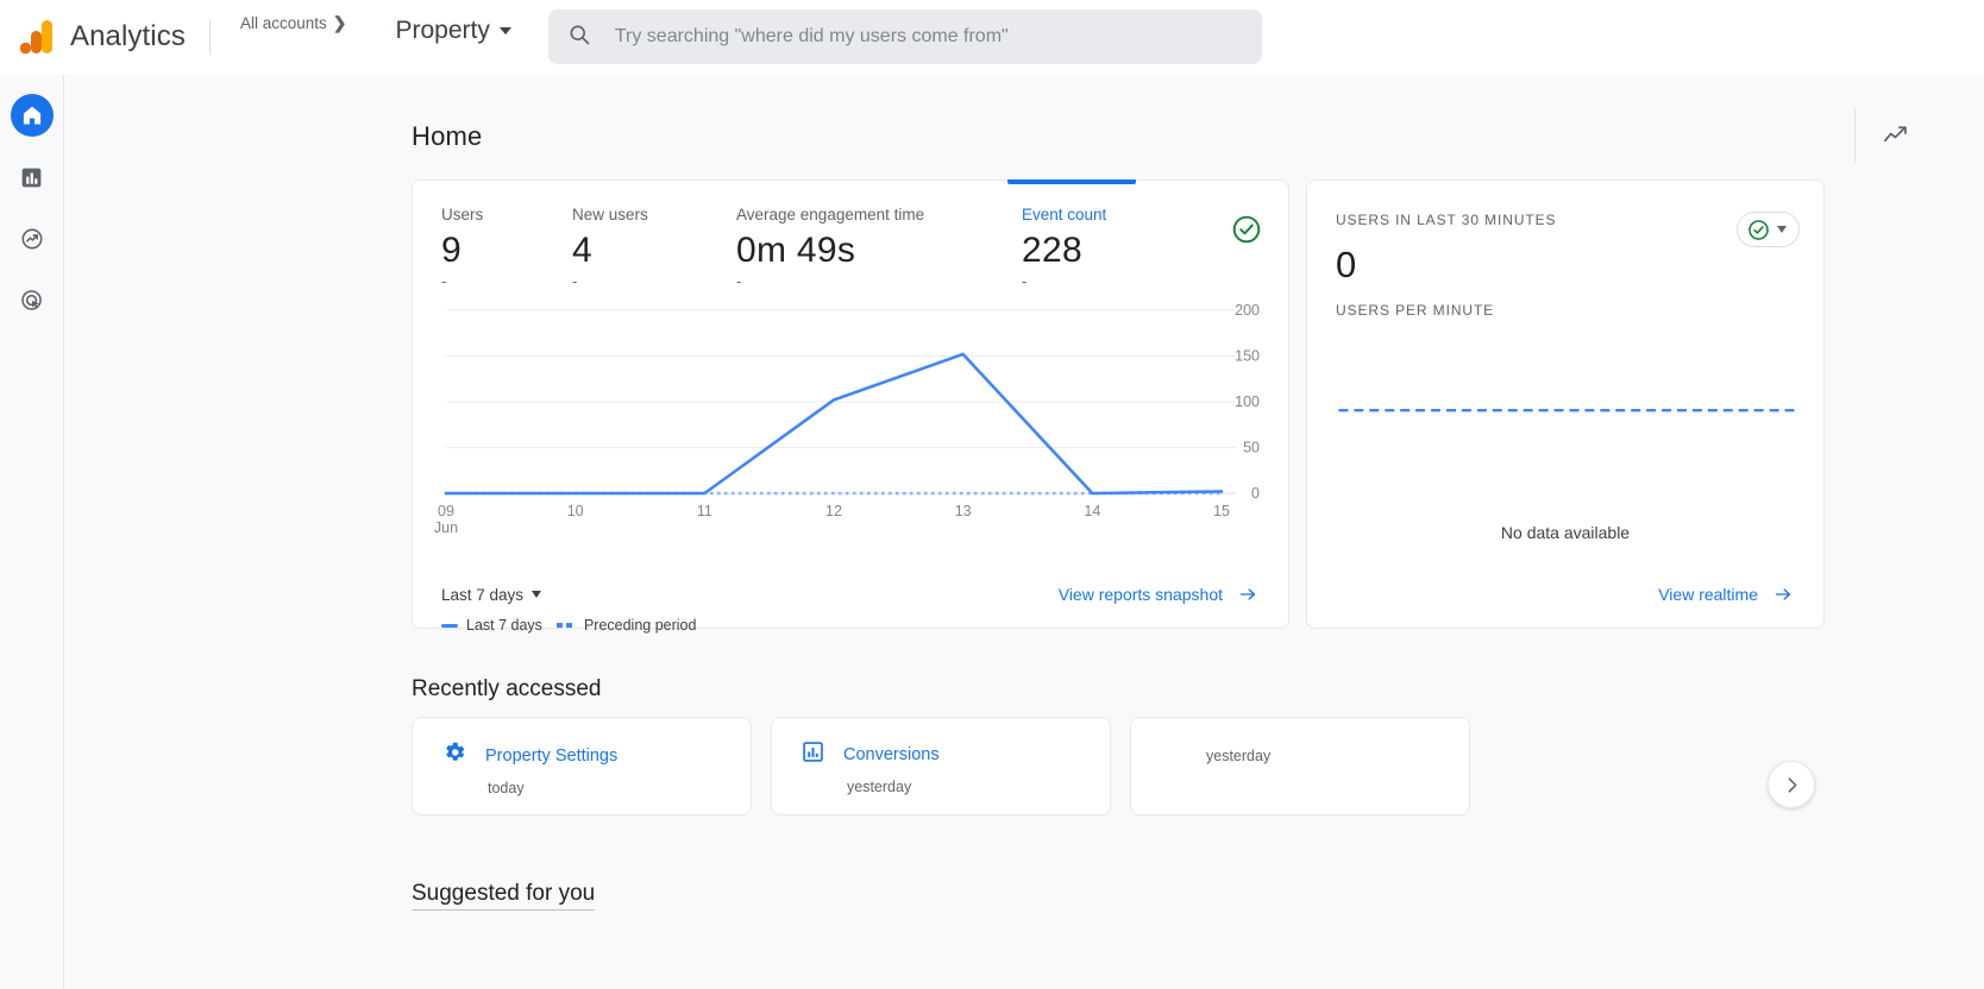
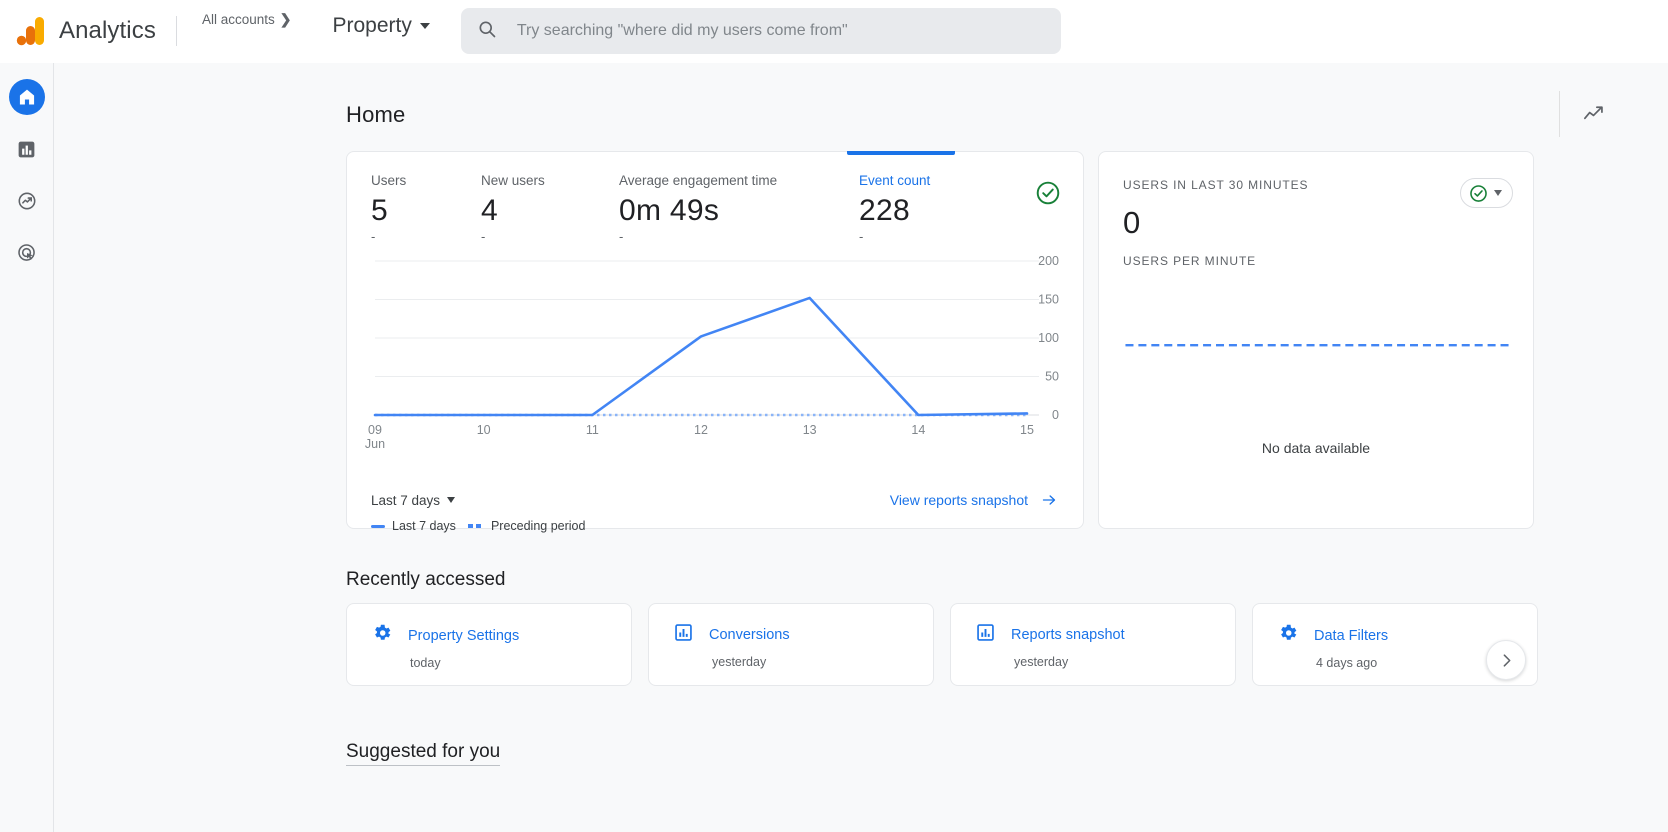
  Analytics
  All accounts
  ❯
  Property
  Try searching "where did my users come from"
  Home
  Users
- 9
+ 5
  -
  New users
  4
  -
  Average engagement time
  0m 49s
  -
  Event count
  228
  -
  0
  50
  100
  150
  200
  09
  10
  11
  12
  13
  14
  15
  Jun
  Last 7 days
  Preceding period
  Last 7 days
  View reports snapshot
  USERS IN LAST 30 MINUTES
  0
  USERS PER MINUTE
  No data available
- View realtime
  Recently accessed
  Property Settings
  today
  Conversions
  yesterday
+ Reports snapshot
  yesterday
+ Data Filters
+ 4 days ago
  Suggested for you
